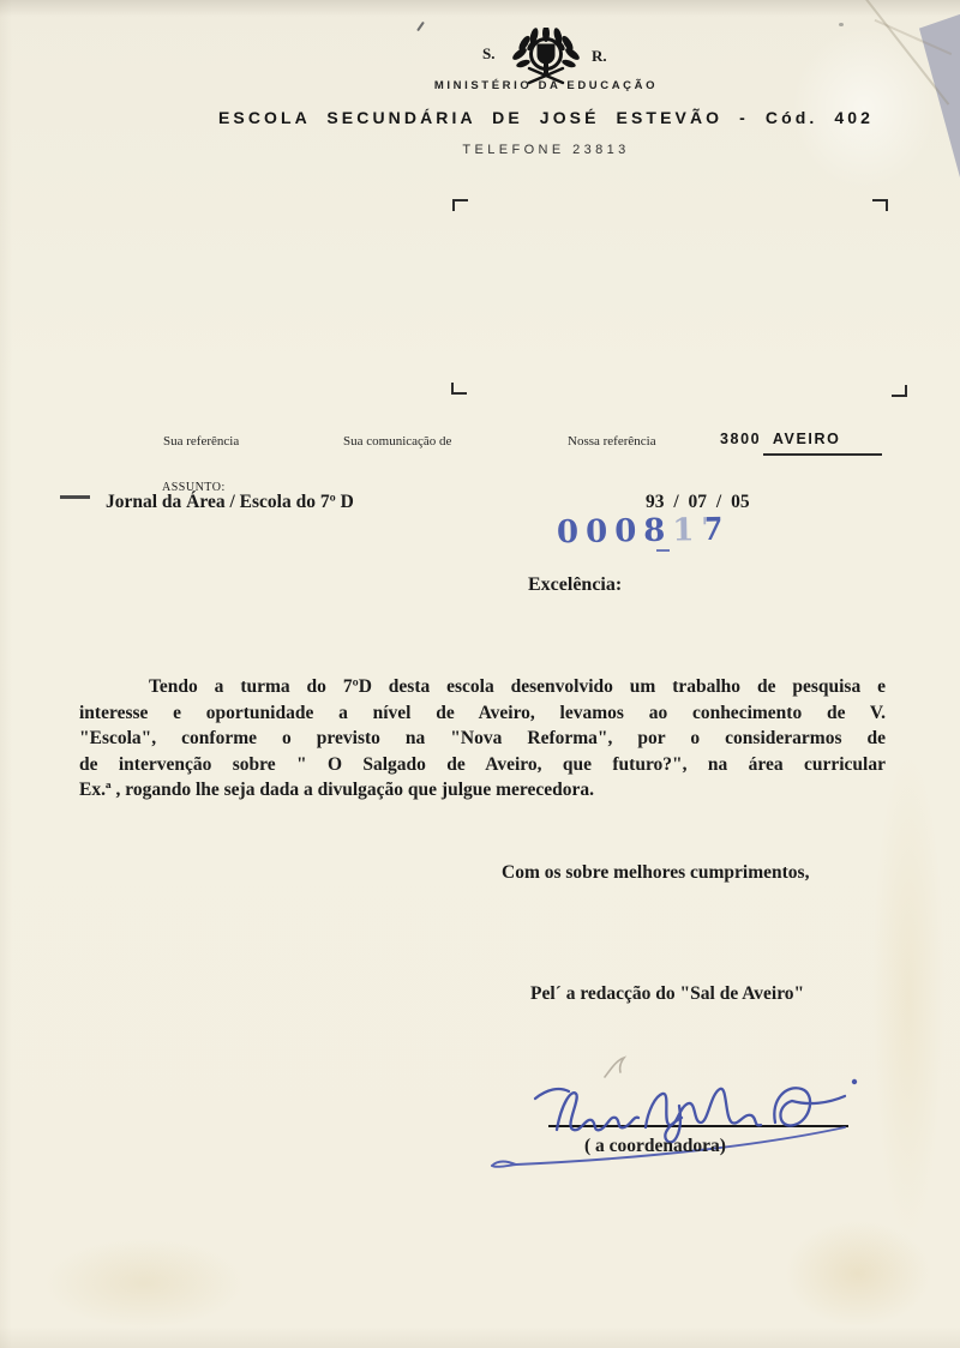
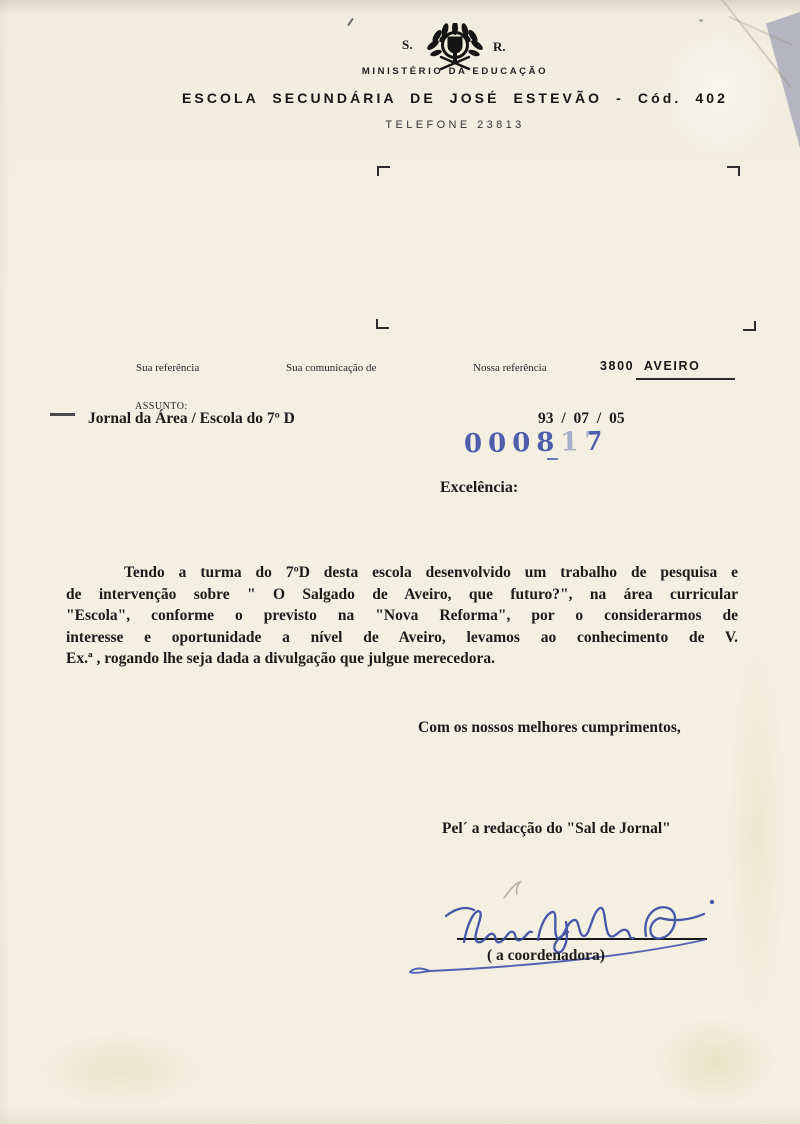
  S.
  R.
  MINISTÉRIO DA EDUCAÇÃO
  ESCOLA SECUNDÁRIA DE JOSÉ ESTEVÃO - Cód. 402
  TELEFONE 23813
  Sua referência
  Sua comunicação de
  Nossa referência
  3800 AVEIRO
  ASSUNTO:
  Jornal da Área / Escola do 7º D
  93 / 07 / 05
  000817
  Excelência:
  Tendo a turma do 7ºD desta escola desenvolvido um trabalho de pesquisa e
- interesse e oportunidade a nível de Aveiro, levamos ao conhecimento de V.
+ de intervenção sobre " O Salgado de Aveiro, que futuro?", na área curricular
  "Escola", conforme o previsto na "Nova Reforma", por o considerarmos de
- de intervenção sobre " O Salgado de Aveiro, que futuro?", na área curricular
+ interesse e oportunidade a nível de Aveiro, levamos ao conhecimento de V.
  Ex.ª , rogando lhe seja dada a divulgação que julgue merecedora.
- Com os sobre melhores cumprimentos,
+ Com os nossos melhores cumprimentos,
- Pel´ a redacção do "Sal de Aveiro"
+ Pel´ a redacção do "Sal de Jornal"
  ( a coordenadora)
